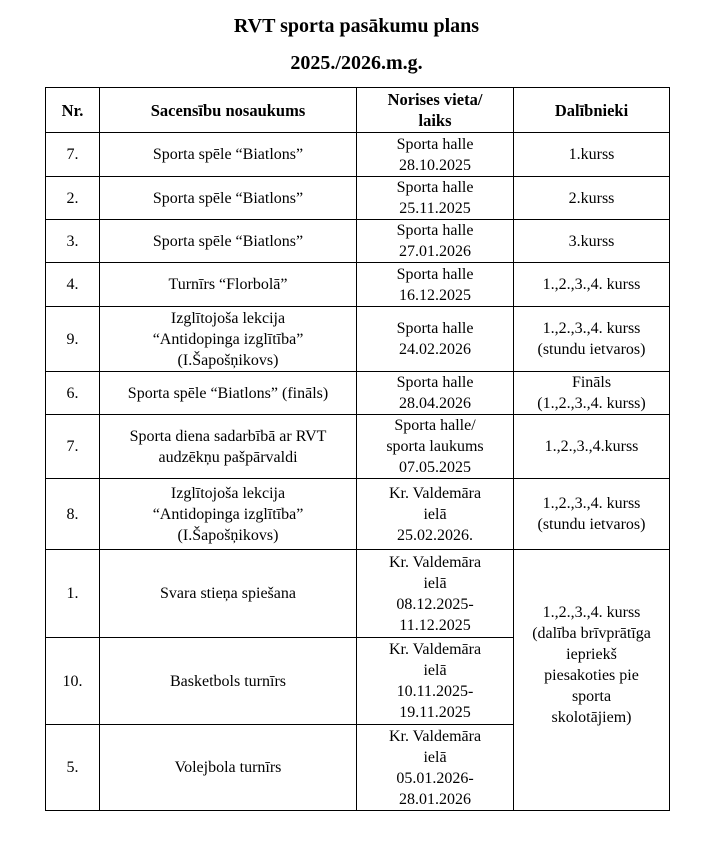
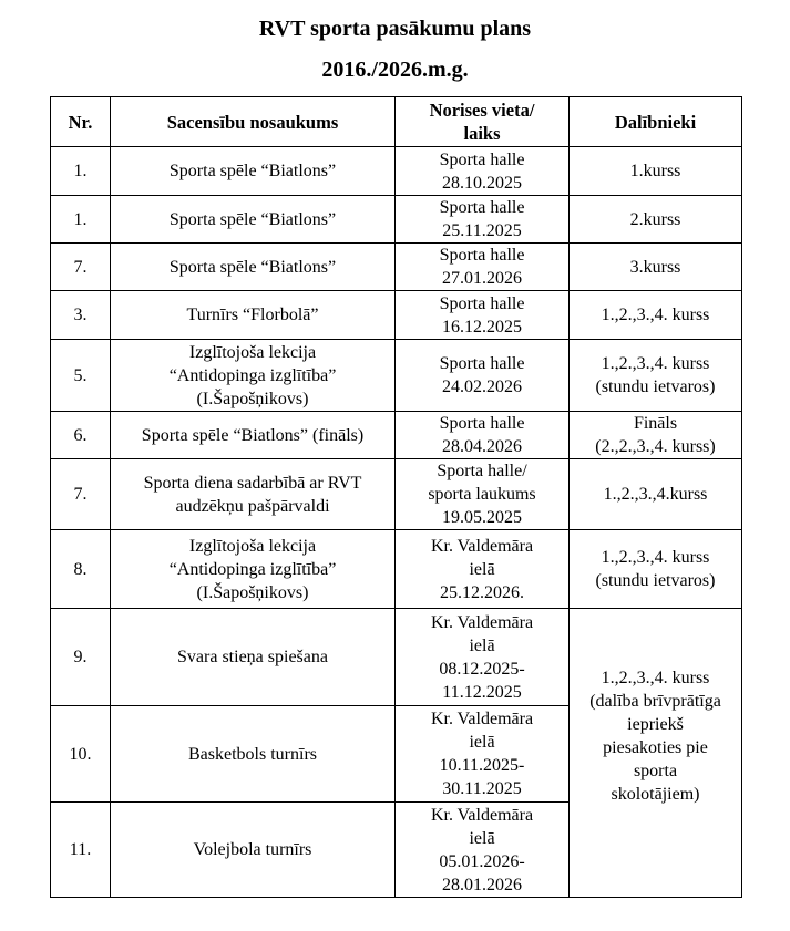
  RVT sporta pasākumu plans
- 2025./2026.m.g.
+ 2016./2026.m.g.
  Nr.	Sacensību nosaukums	Norises vieta/ laiks	Dalībnieki
- 7.	Sporta spēle “Biatlons”	Sporta halle 28.10.2025	1.kurss
+ 1.	Sporta spēle “Biatlons”	Sporta halle 28.10.2025	1.kurss
- 2.	Sporta spēle “Biatlons”	Sporta halle 25.11.2025	2.kurss
+ 1.	Sporta spēle “Biatlons”	Sporta halle 25.11.2025	2.kurss
- 3.	Sporta spēle “Biatlons”	Sporta halle 27.01.2026	3.kurss
+ 7.	Sporta spēle “Biatlons”	Sporta halle 27.01.2026	3.kurss
- 4.	Turnīrs “Florbolā”	Sporta halle 16.12.2025	1.,2.,3.,4. kurss
+ 3.	Turnīrs “Florbolā”	Sporta halle 16.12.2025	1.,2.,3.,4. kurss
- 9.	Izglītojoša lekcija “Antidopinga izglītība” (I.Šapošņikovs)	Sporta halle 24.02.2026	1.,2.,3.,4. kurss (stundu ietvaros)
+ 5.	Izglītojoša lekcija “Antidopinga izglītība” (I.Šapošņikovs)	Sporta halle 24.02.2026	1.,2.,3.,4. kurss (stundu ietvaros)
- 6.	Sporta spēle “Biatlons” (fināls)	Sporta halle 28.04.2026	Fināls (1.,2.,3.,4. kurss)
+ 6.	Sporta spēle “Biatlons” (fināls)	Sporta halle 28.04.2026	Fināls (2.,2.,3.,4. kurss)
- 7.	Sporta diena sadarbībā ar RVT audzēkņu pašpārvaldi	Sporta halle/ sporta laukums 07.05.2025	1.,2.,3.,4.kurss
+ 7.	Sporta diena sadarbībā ar RVT audzēkņu pašpārvaldi	Sporta halle/ sporta laukums 19.05.2025	1.,2.,3.,4.kurss
- 8.	Izglītojoša lekcija “Antidopinga izglītība” (I.Šapošņikovs)	Kr. Valdemāra ielā 25.02.2026.	1.,2.,3.,4. kurss (stundu ietvaros)
+ 8.	Izglītojoša lekcija “Antidopinga izglītība” (I.Šapošņikovs)	Kr. Valdemāra ielā 25.12.2026.	1.,2.,3.,4. kurss (stundu ietvaros)
- 1.	Svara stieņa spiešana	Kr. Valdemāra ielā 08.12.2025- 11.12.2025	1.,2.,3.,4. kurss (dalība brīvprātīga iepriekš piesakoties pie sporta skolotājiem)
+ 9.	Svara stieņa spiešana	Kr. Valdemāra ielā 08.12.2025- 11.12.2025	1.,2.,3.,4. kurss (dalība brīvprātīga iepriekš piesakoties pie sporta skolotājiem)
- 10.	Basketbols turnīrs	Kr. Valdemāra ielā 10.11.2025- 19.11.2025
+ 10.	Basketbols turnīrs	Kr. Valdemāra ielā 10.11.2025- 30.11.2025
- 5.	Volejbola turnīrs	Kr. Valdemāra ielā 05.01.2026- 28.01.2026
+ 11.	Volejbola turnīrs	Kr. Valdemāra ielā 05.01.2026- 28.01.2026
